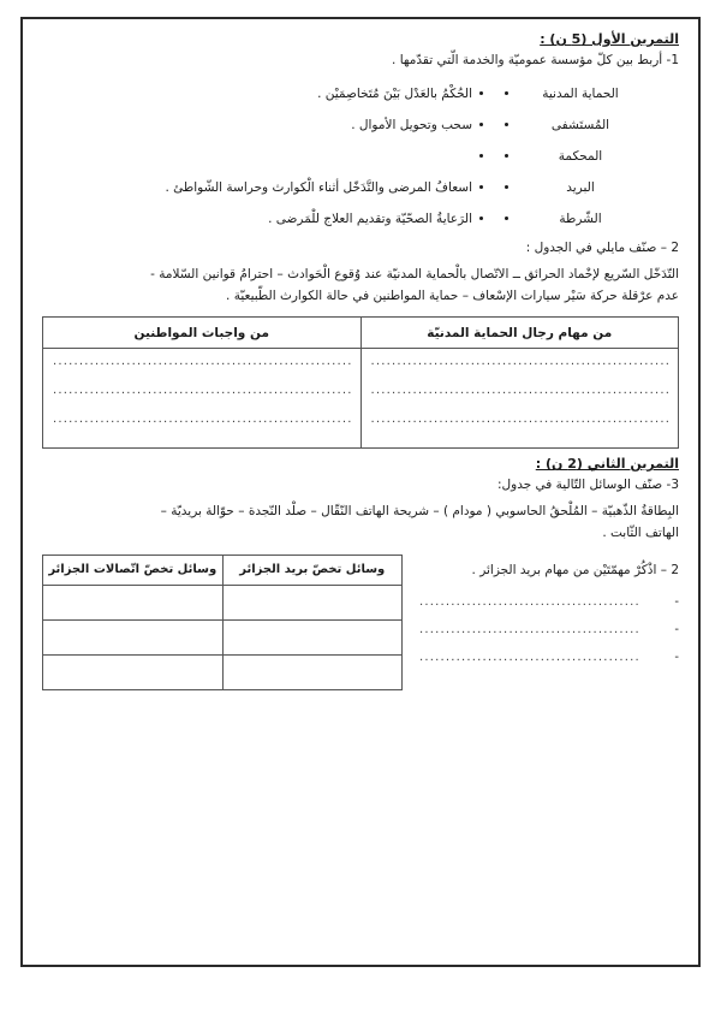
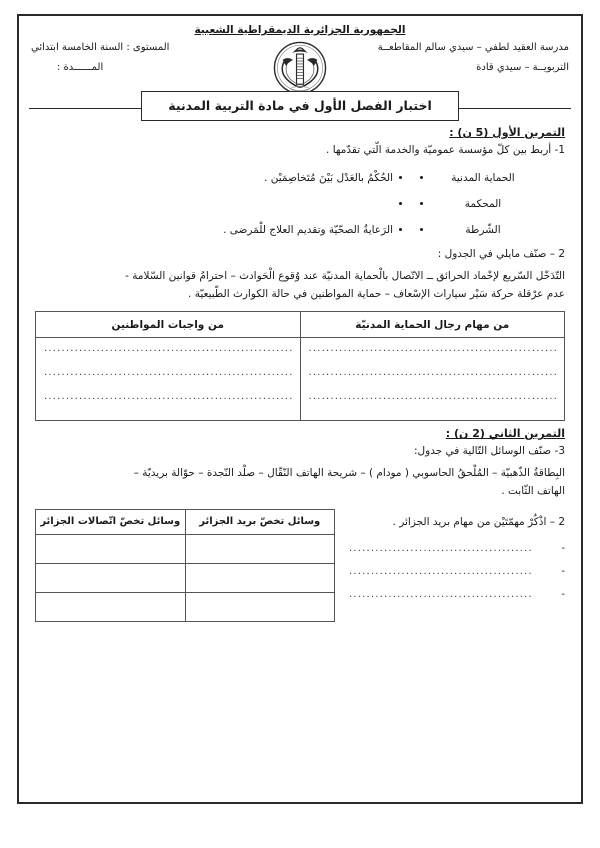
+ الجمهورية الجزائرية الديمقراطية الشعبية
+ مدرسة العقيد لطفي – سيدي سالم المقاطعــة التربويــة – سيدي قادة
+ المستوى : السنة الخامسة ابتدائي
+ المــــــدة :
+ اختبار الفصل الأول في مادة التربية المدنية
  التمرين الأول (5 ن) :
  1- أربط بين كلّ مؤسسة عموميّة والخدمة الّتي تقدّمها .
  الحماية المدنية
  الحُكْمُ بالعَدْل بَيْنَ مُتَخاصِمَيْن .
- المُستَشفى
- سحب وتحويل الأموال .
  المحكمة
- البريد
- اسعافُ المرضى والتَّدَخّل أثناء الْكوارث وحراسة الشّواطئ .
  الشّرطة
  الرَعايةُ الصحّيّة وتقديم العلاج للْمَرضى .
  2 – صنّف مايلي في الجدول :
  التّدَخّل السّريع لإخْماد الحرائق ــ الاتّصال بالْحماية المدنيّة عند وُقوع الْحَوادث – احترامُ قوانين السّلامة -
  عدم عرْقلة حركة سَيْر سيارات الإسْعاف – حماية المواطنين في حالة الكوارث الطّبيعيّة .
  من مهام رجال الحماية المدنيّة	من واجبات المواطنين
  ......................................................... ......................................................... .........................................................	......................................................... ......................................................... .........................................................
  التمرين الثاني (2 ن) :
  3- صنّف الوسائل التّالية في جدول:
  البِطاقةُ الذّهبيّة – المُلْحقُ الحاسوبي ( مودام ) – شريحة الهاتف النّقّال – صلْد النّجدة – حوّالة بريديّة –
  الهاتف الثّابت .
  2 – اذْكُرْ مهمّتَيْن من مهام بريد الجزائر .
  -
  ..........................................
  -
  ..........................................
  -
  ..........................................
  وسائل تخصّ بريد الجزائر	وسائل تخصّ اتّصالات الجزائر
